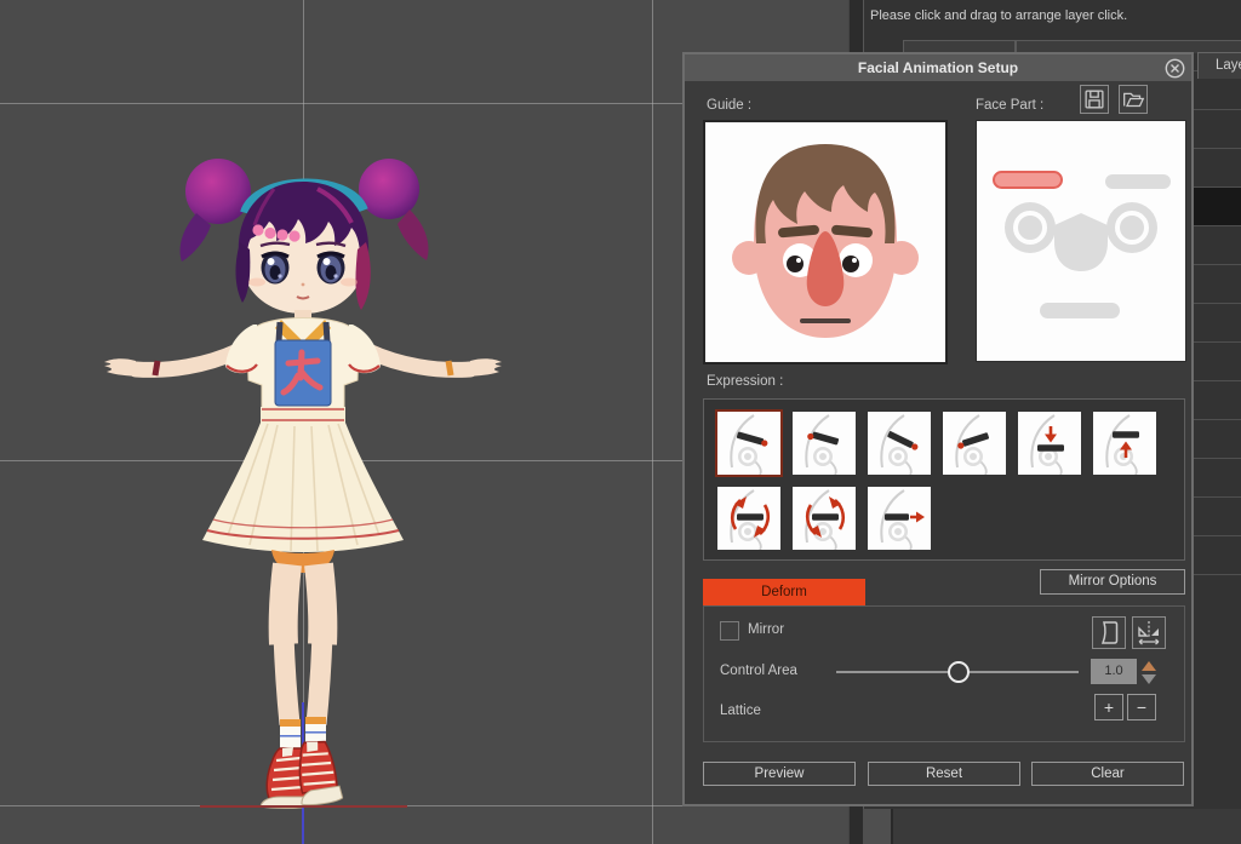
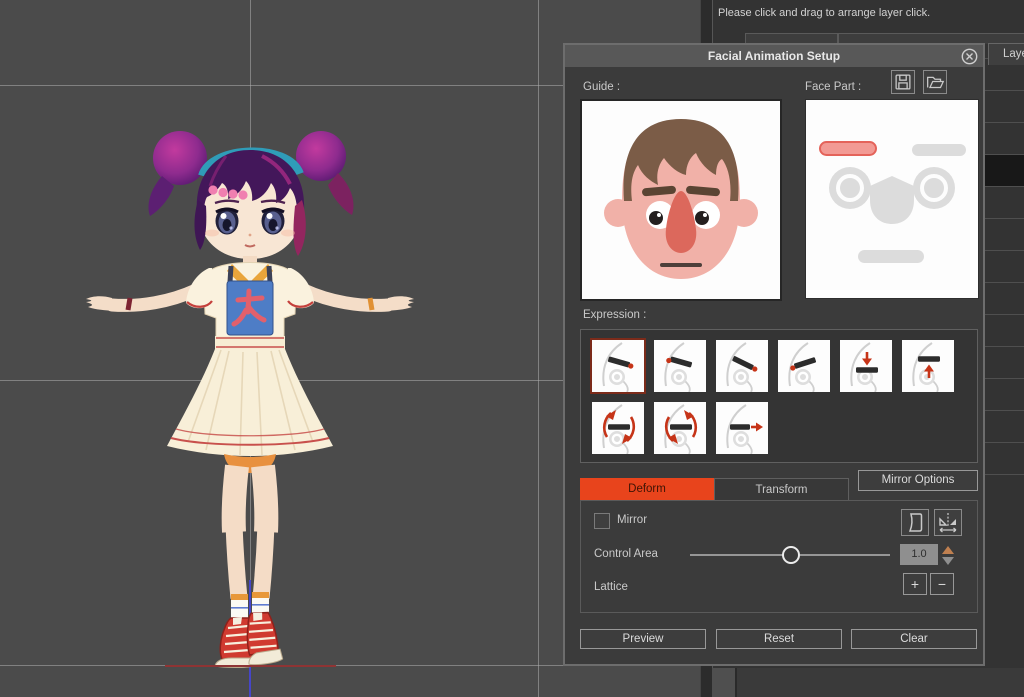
  Please click and drag to arrange layer click.
  Facial Animation Setup
  Guide :
  Face Part :
  Expression :
  Deform
+ Transform
  Mirror Options
  Mirror
  Control Area
  1.0
  Lattice
  +
  −
  Preview
  Reset
  Clear
